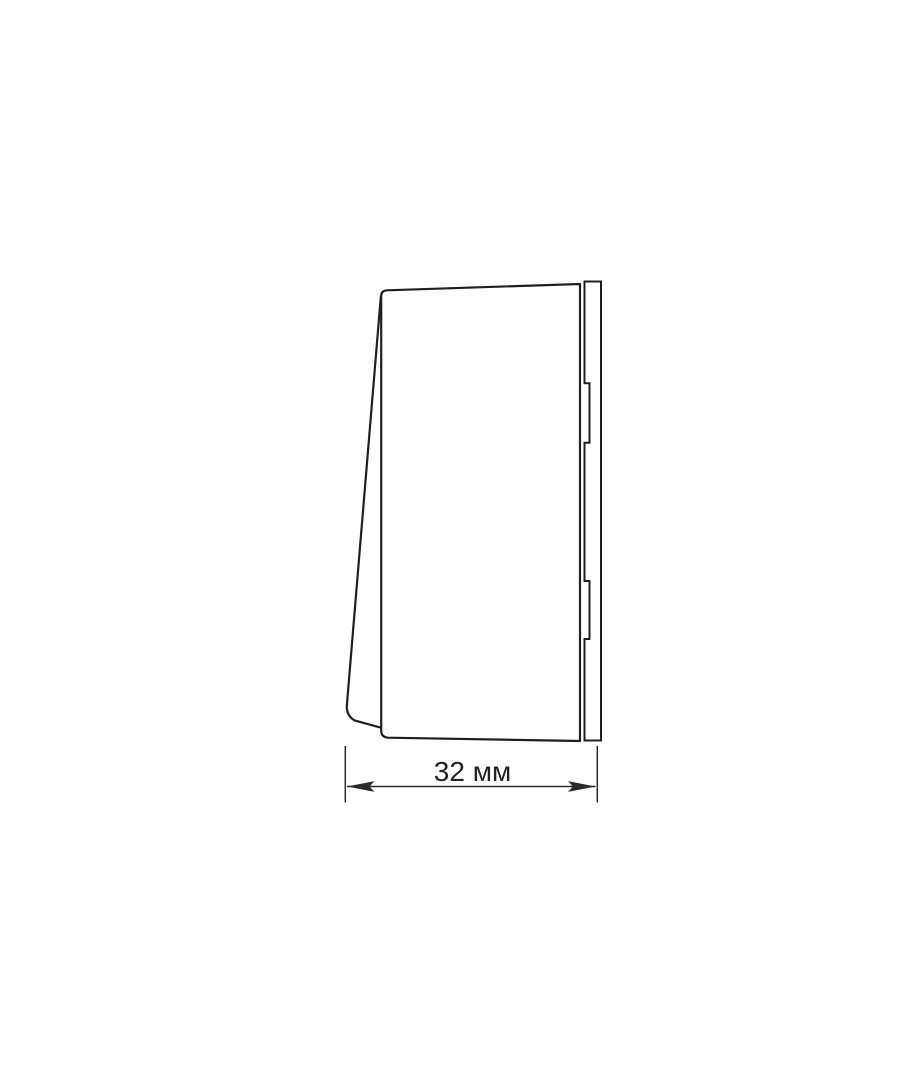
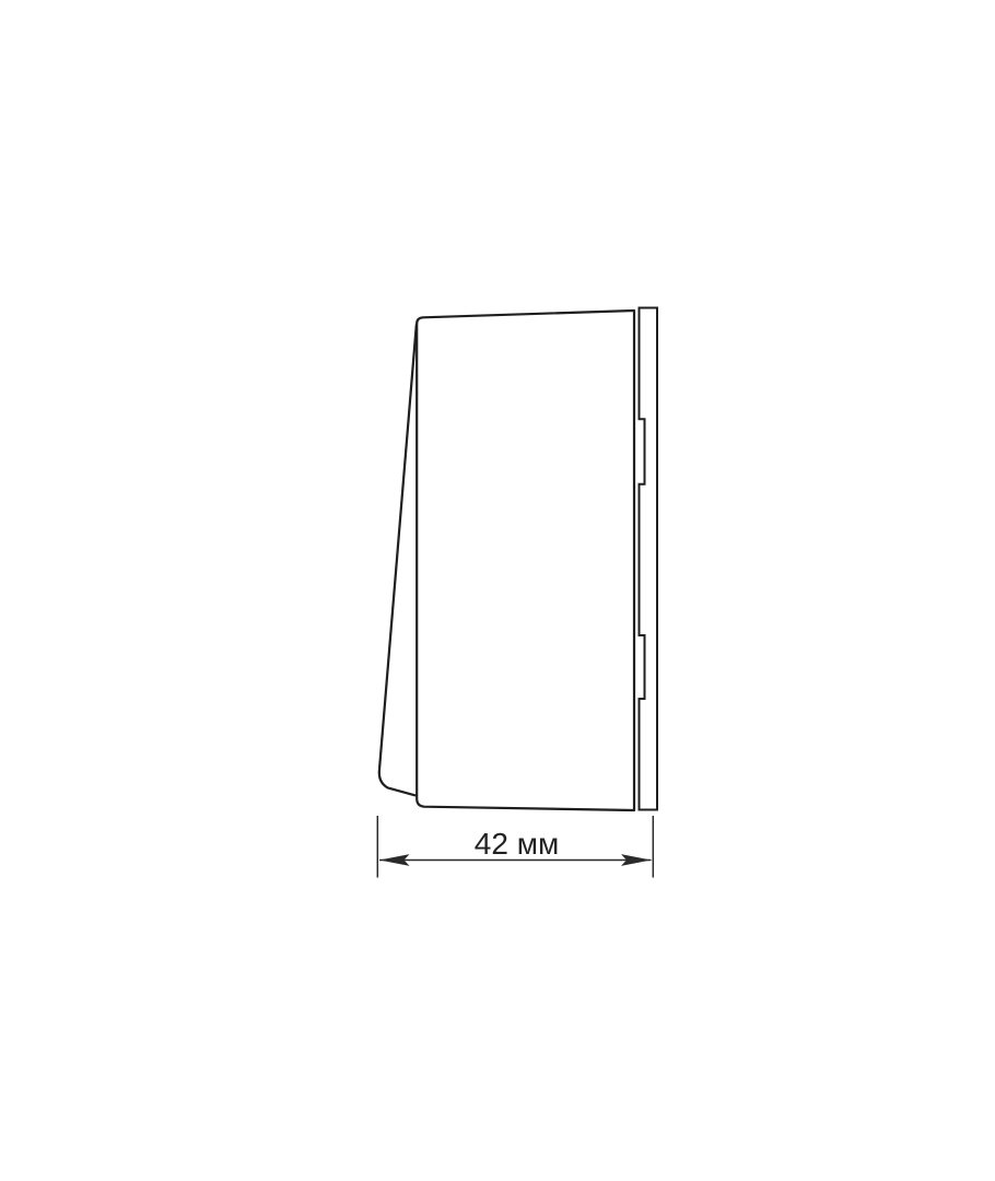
- 32 мм
+ 42 мм
